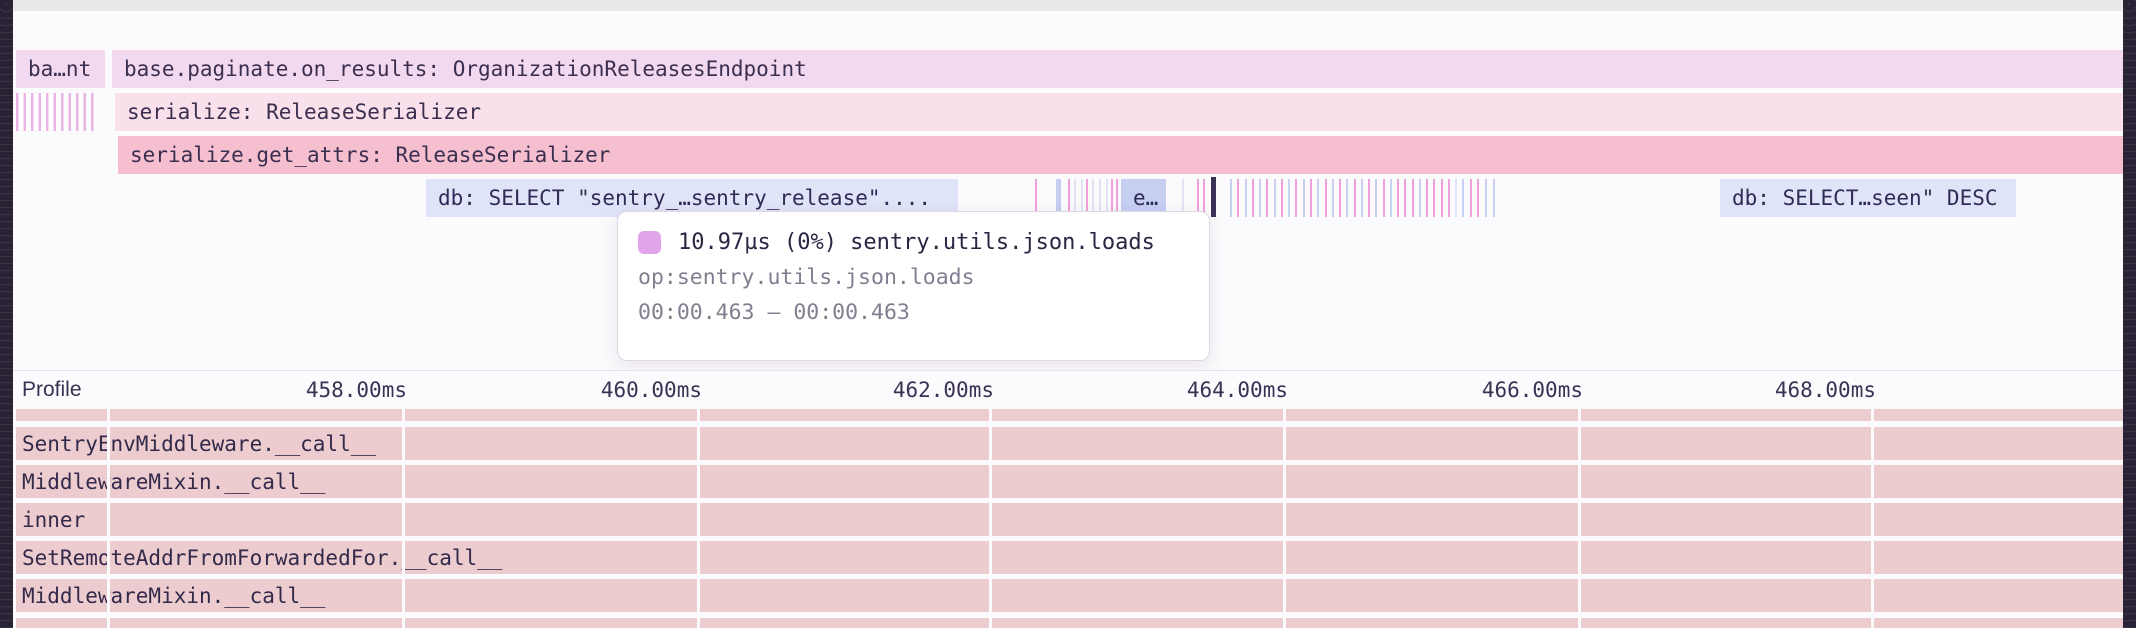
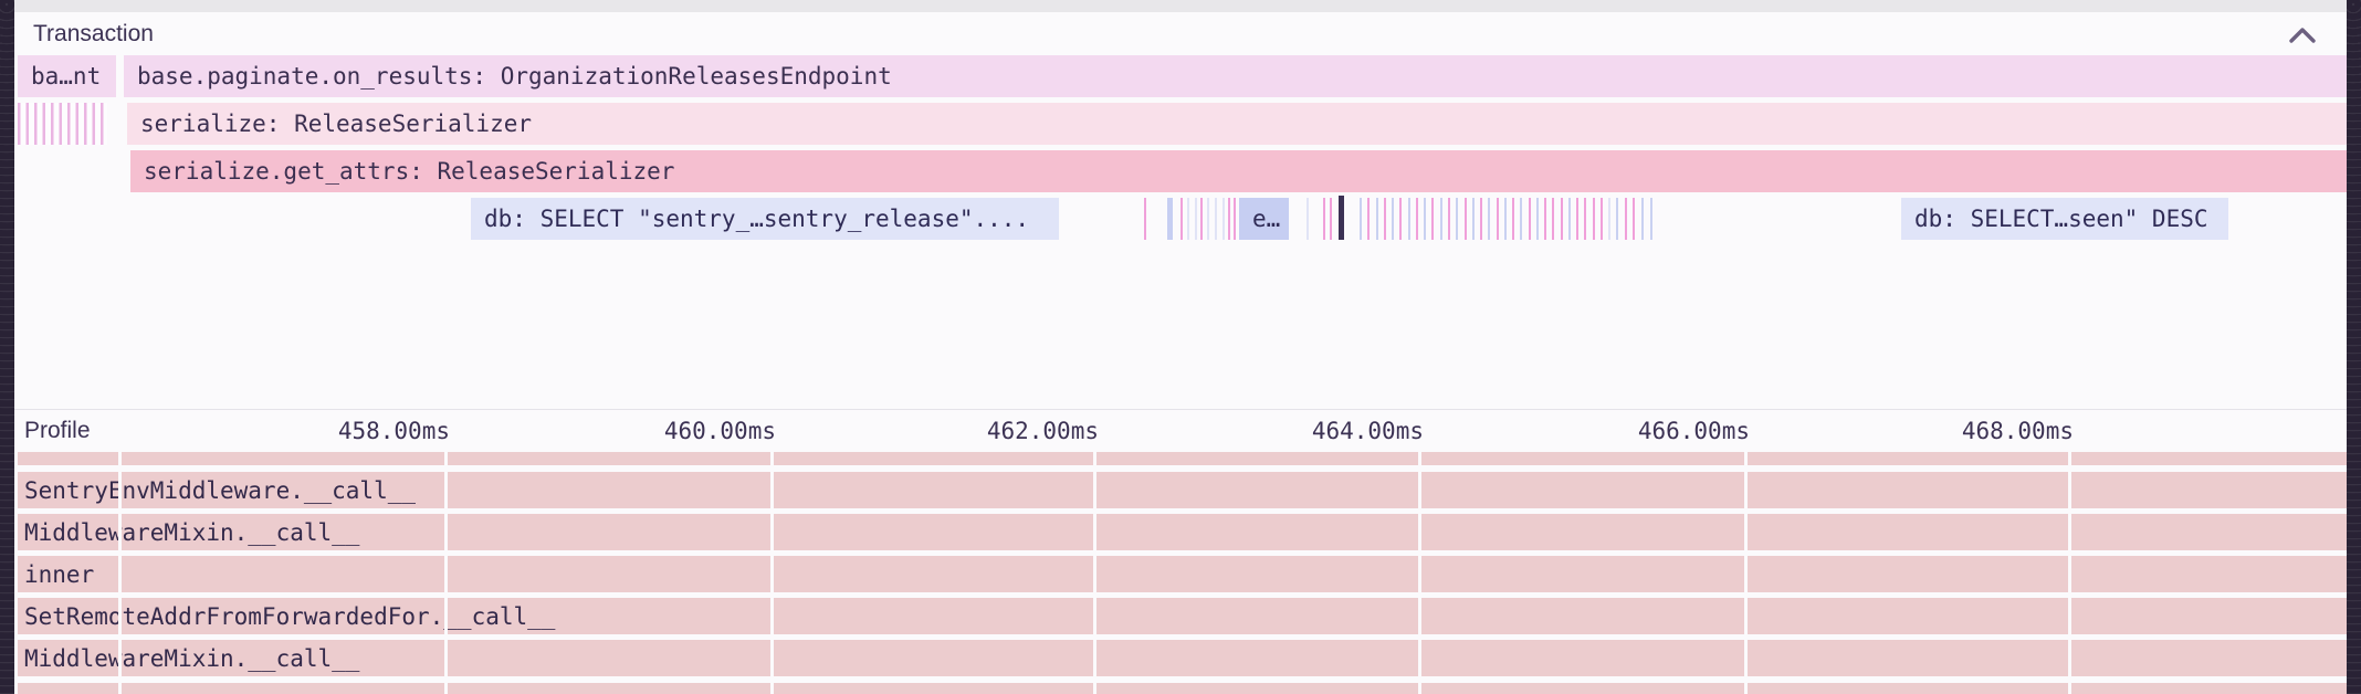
+ Transaction
  ba…nt
  base.paginate.on_results: OrganizationReleasesEndpoint
  serialize: ReleaseSerializer
  serialize.get_attrs: ReleaseSerializer
  db: SELECT "sentry_…sentry_release"....
  e…
  db: SELECT…seen" DESC
- 10.97µs (0%) sentry.utils.json.loads
- op:sentry.utils.json.loads
- 00:00.463 — 00:00.463
  Profile
  458.00ms
  460.00ms
  462.00ms
  464.00ms
  466.00ms
  468.00ms
  SentryEnvMiddleware.__call__
  MiddlewareMixin.__call__
  inner
  SetRemoteAddrFromForwardedFor.__call__
  MiddlewareMixin.__call__
